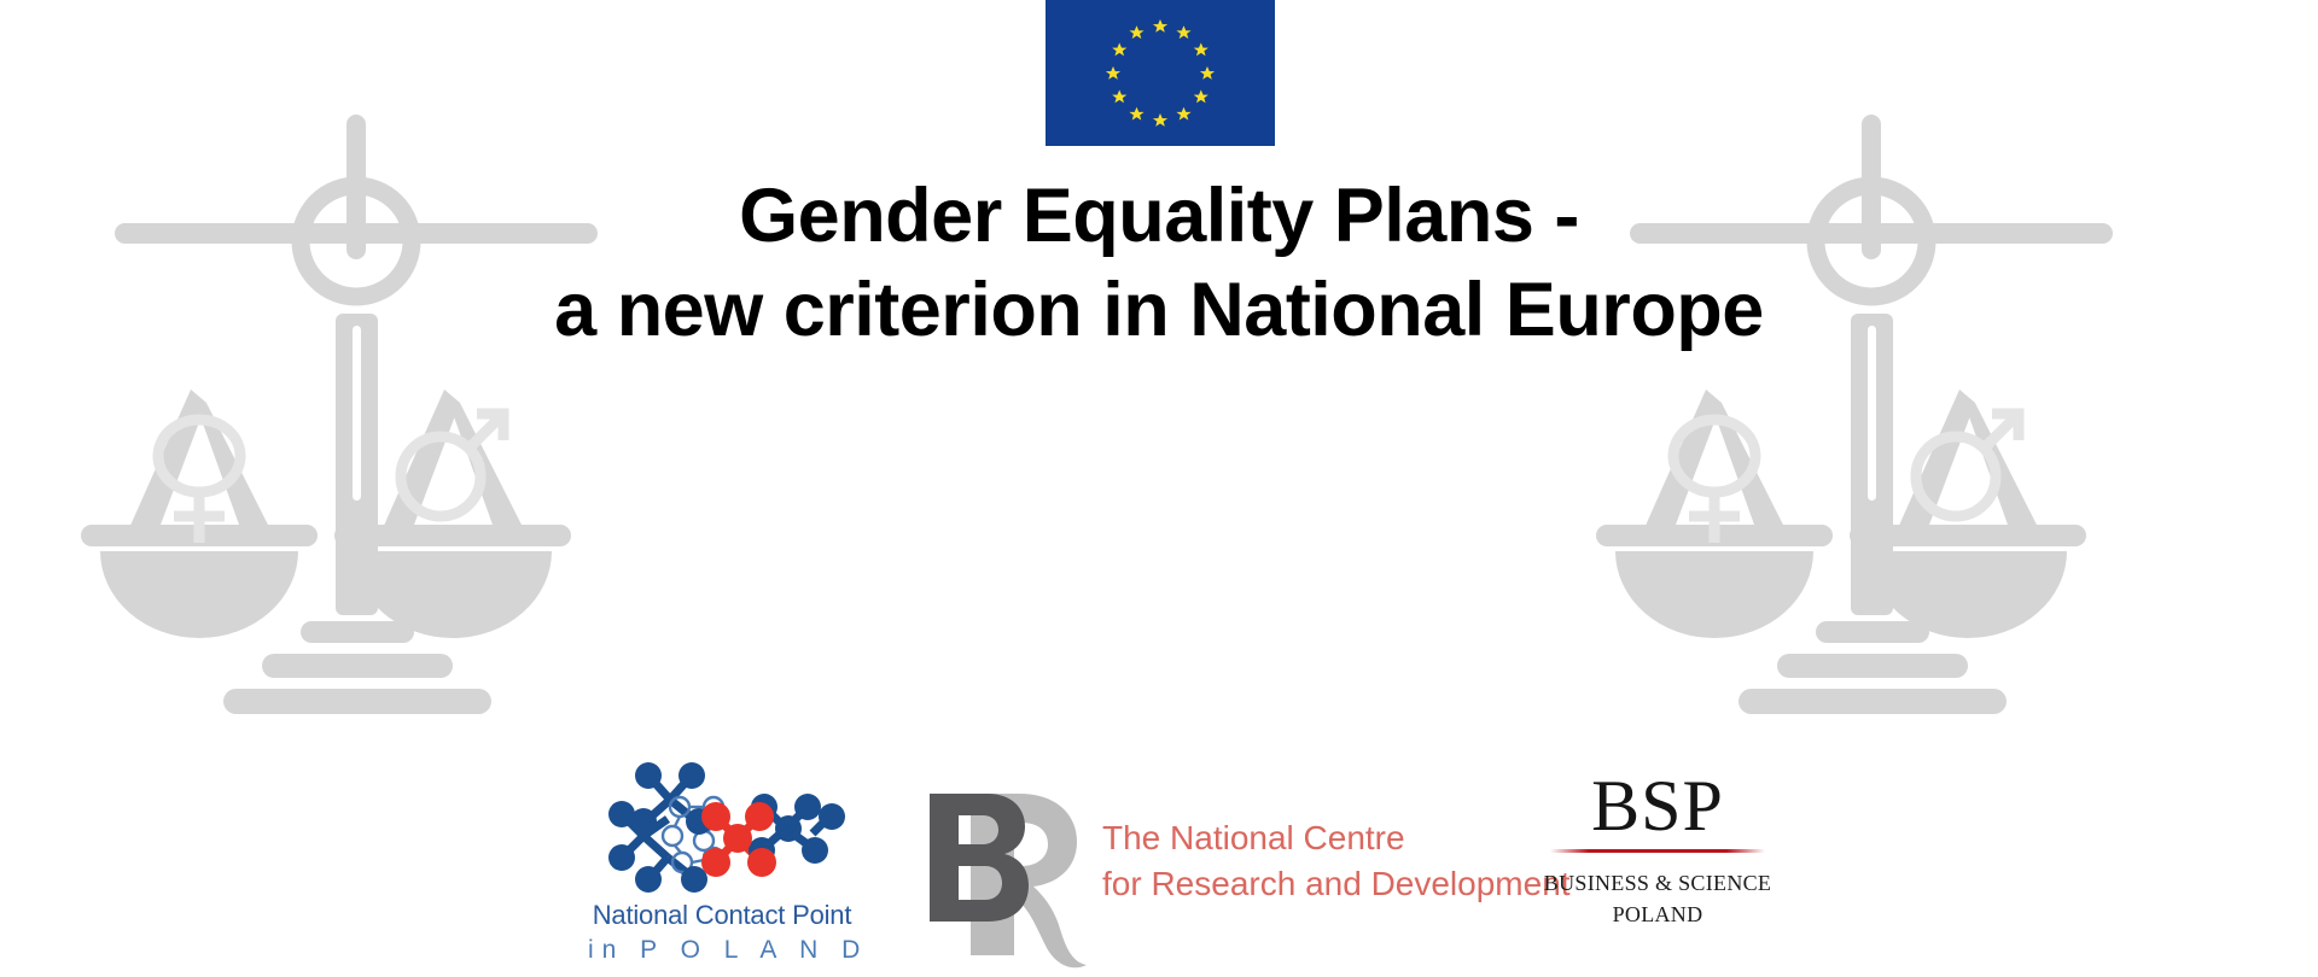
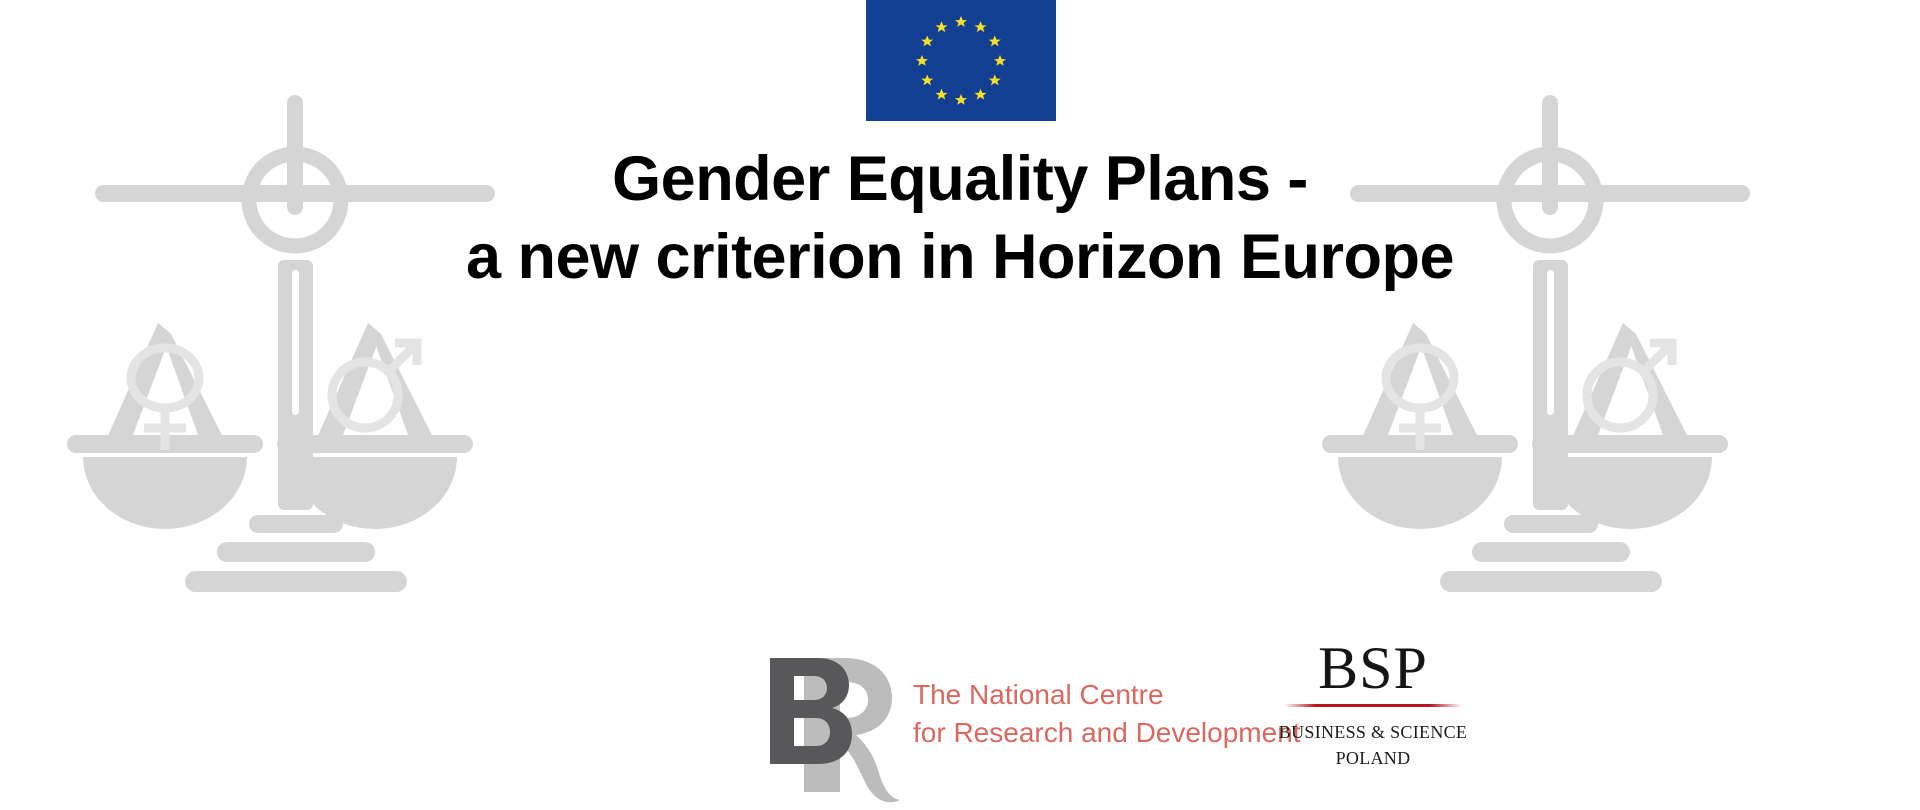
  Gender Equality Plans -
- a new criterion in National Europe
+ a new criterion in Horizon Europe
- National Contact Point
- in P O L A N D
  The National Centre
  for Research and Developme
  BSP
  BUSINESS & SCIENCE
  POLAND
